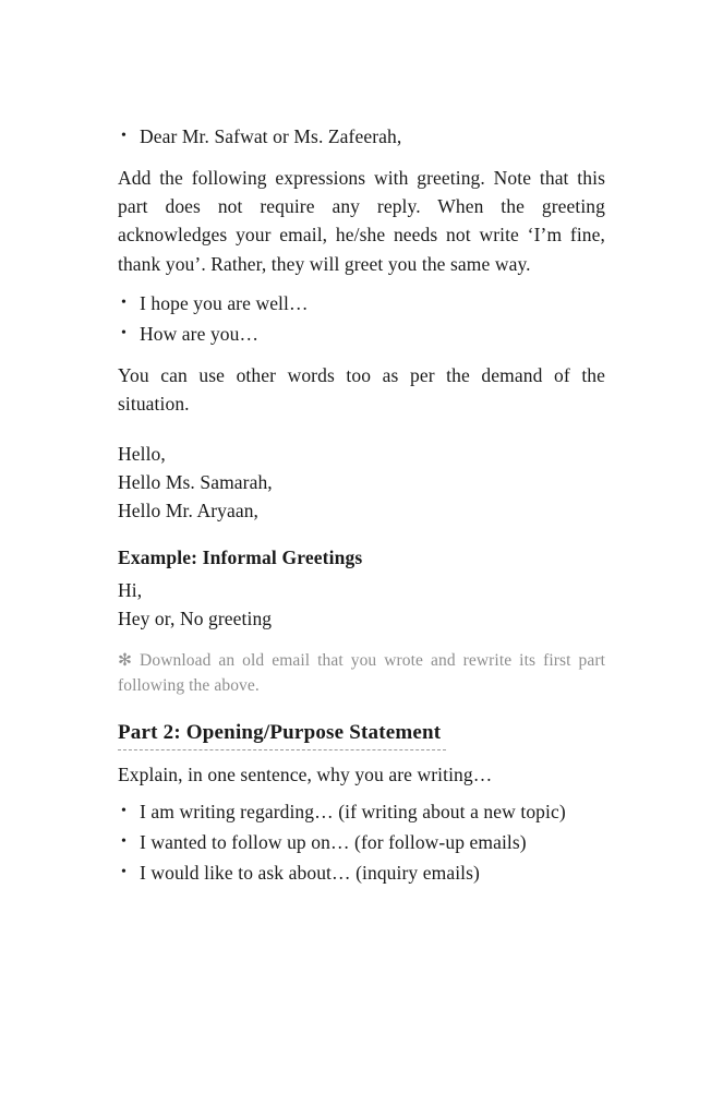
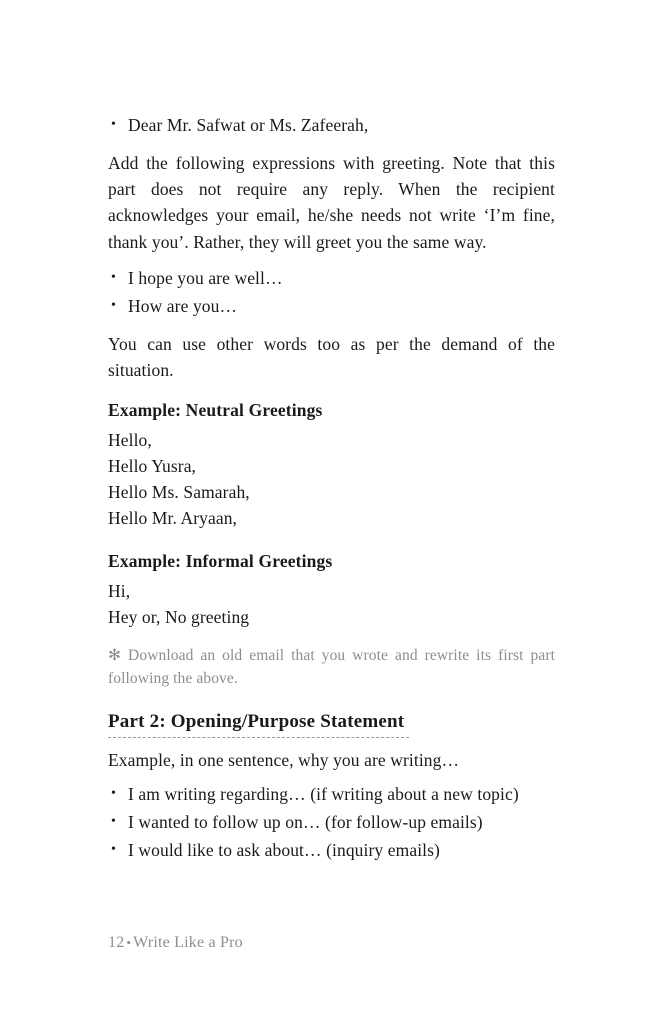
  •
  Dear Mr. Safwat or Ms. Zafeerah,
- Add the following expressions with greeting. Note that this part does not require any reply. When the greeting acknowledges your email, he/she needs not write ‘I’m fine, thank you’. Rather, they will greet you the same way.
+ Add the following expressions with greeting. Note that this part does not require any reply. When the recipient acknowledges your email, he/she needs not write ‘I’m fine, thank you’. Rather, they will greet you the same way.
  •
  I hope you are well…
  •
  How are you…
  You can use other words too as per the demand of the situation.
+ Example: Neutral Greetings
  Hello,
+ Hello Yusra,
  Hello Ms. Samarah,
  Hello Mr. Aryaan,
  Example: Informal Greetings
  Hi,
  Hey or, No greeting
  ✻ Download an old email that you wrote and rewrite its first part following the above.
  Part 2: Opening/Purpose Statement
- Explain, in one sentence, why you are writing…
+ Example, in one sentence, why you are writing…
  •
  I am writing regarding… (if writing about a new topic)
  •
  I wanted to follow up on… (for follow-up emails)
  •
  I would like to ask about… (inquiry emails)
+ 12 • Write Like a Pro
